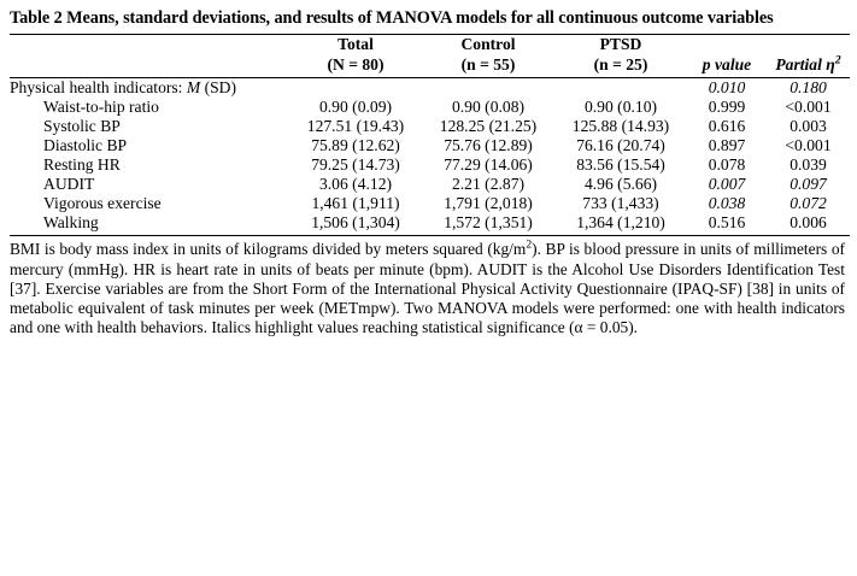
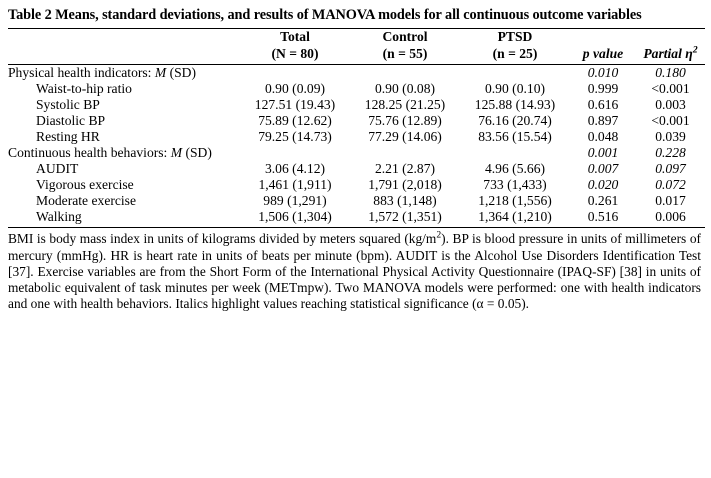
  Table 2 Means, standard deviations, and results of MANOVA models for all continuous outcome variables
  	Total (N = 80)	Control (n = 55)	PTSD (n = 25)	p value	Partial η2
  Physical health indicators: M (SD)				0.010	0.180
  Waist-to-hip ratio	0.90 (0.09)	0.90 (0.08)	0.90 (0.10)	0.999	<0.001
  Systolic BP	127.51 (19.43)	128.25 (21.25)	125.88 (14.93)	0.616	0.003
  Diastolic BP	75.89 (12.62)	75.76 (12.89)	76.16 (20.74)	0.897	<0.001
- Resting HR	79.25 (14.73)	77.29 (14.06)	83.56 (15.54)	0.078	0.039
+ Resting HR	79.25 (14.73)	77.29 (14.06)	83.56 (15.54)	0.048	0.039
+ Continuous health behaviors: M (SD)				0.001	0.228
  AUDIT	3.06 (4.12)	2.21 (2.87)	4.96 (5.66)	0.007	0.097
- Vigorous exercise	1,461 (1,911)	1,791 (2,018)	733 (1,433)	0.038	0.072
+ Vigorous exercise	1,461 (1,911)	1,791 (2,018)	733 (1,433)	0.020	0.072
+ Moderate exercise	989 (1,291)	883 (1,148)	1,218 (1,556)	0.261	0.017
  Walking	1,506 (1,304)	1,572 (1,351)	1,364 (1,210)	0.516	0.006
  BMI is body mass index in units of kilograms divided by meters squared (kg/m2). BP is blood pressure in units of millimeters of mercury (mmHg). HR is heart rate in units of beats per minute (bpm). AUDIT is the Alcohol Use Disorders Identification Test [37]. Exercise variables are from the Short Form of the International Physical Activity Questionnaire (IPAQ-SF) [38] in units of metabolic equivalent of task minutes per week (METmpw). Two MANOVA models were performed: one with health indicators and one with health behaviors. Italics highlight values reaching statistical significance (α = 0.05).
